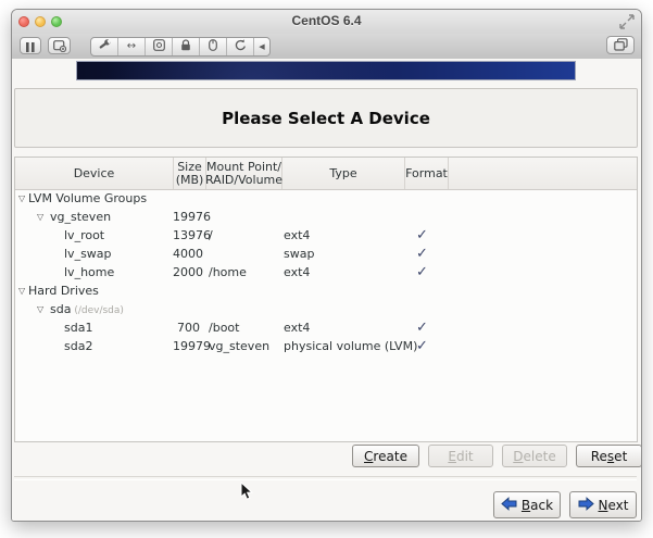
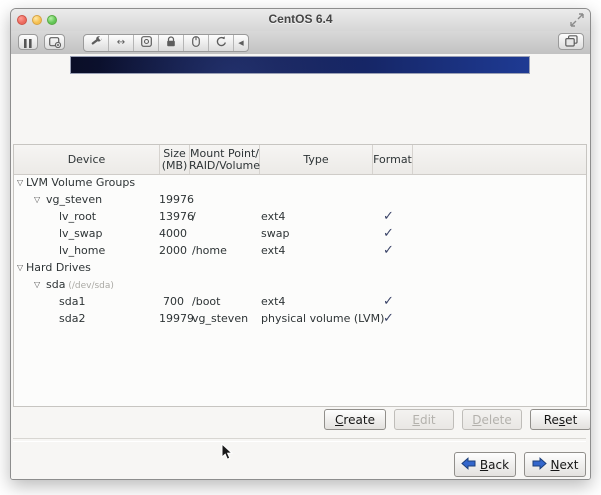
  CentOS 6.4
  ↔
  ◀
- Please Select A Device
  Device
  Size
  (MB)
  Mount Point/
  RAID/Volume
  Type
  Format
  ▽
  LVM Volume Groups
  ▽
  vg_steven
  19976
  lv_root
  1397
  /
  ext4
  ✓
  lv_swap
  4000
  swap
  ✓
  lv_home
  2000
  /home
  ext4
  ✓
  ▽
  Hard Drives
  ▽
  sda (/dev/sda)
  sda1
  700
  /boot
  ext4
  ✓
  sda2
  1997
  vg_steven
  physical volume (LV
  ✓
  Create
  Edit
  Delete
  Reset
  Back
  Next
